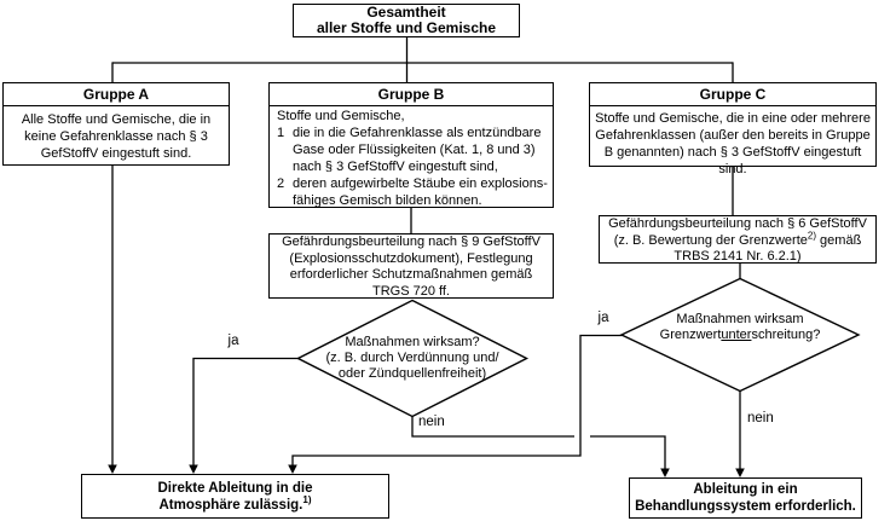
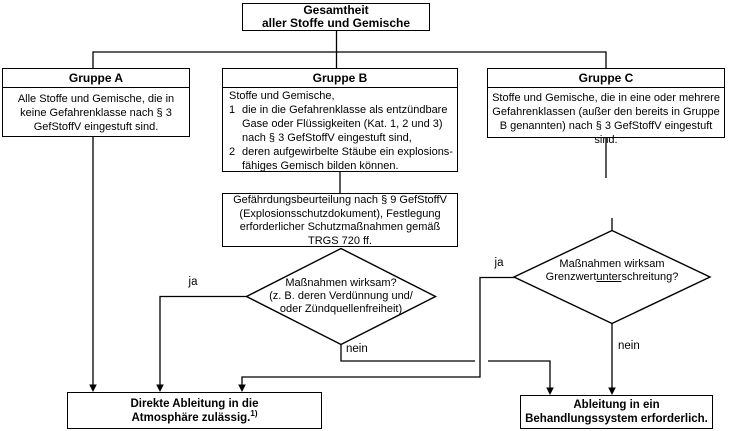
  Gesamtheit
  aller Stoffe und Gemische
  Gruppe A
  Alle Stoffe und Gemische, die in keine Gefahrenklasse nach § 3 GefStoffV eingestuft sind.
  Gruppe B
  Stoffe und Gemische,
  1
- die in die Gefahrenklasse als entzündbare Gase oder Flüssigkeiten (Kat. 1, 8 und 3) nach § 3 GefStoffV eingestuft sind,
+ die in die Gefahrenklasse als entzündbare Gase oder Flüssigkeiten (Kat. 1, 2 und 3) nach § 3 GefStoffV eingestuft sind,
  2
  deren aufgewirbelte Stäube ein explosions-fähiges Gemisch bilden können.
  Gruppe C
  Stoffe und Gemische, die in eine oder mehrere Gefahrenklassen (außer den bereits in Gruppe B genannten) nach § 3 GefStoffV eingestuft sind.
  Gefährdungsbeurteilung nach § 9 GefStoffV (Explosionsschutzdokument), Festlegung erforderlicher Schutzmaßnahmen gemäß TRGS 720 ff.
- Gefährdungsbeurteilung nach § 6 GefStoffV
- (z. B. Bewertung der Grenzwerte2) gemäß
- TRBS 2141 Nr. 6.2.1)
  Maßnahmen wirksam?
- (z. B. durch Verdünnung und/
+ (z. B. deren Verdünnung und/
  oder Zündquellenfreiheit)
  Maßnahmen wirksam
  Grenzwertunterschreitung?
  ja
  nein
  ja
  nein
  Direkte Ableitung in die
  Atmosphäre zulässig.1)
  Ableitung in ein
  Behandlungssystem erforderlich.
